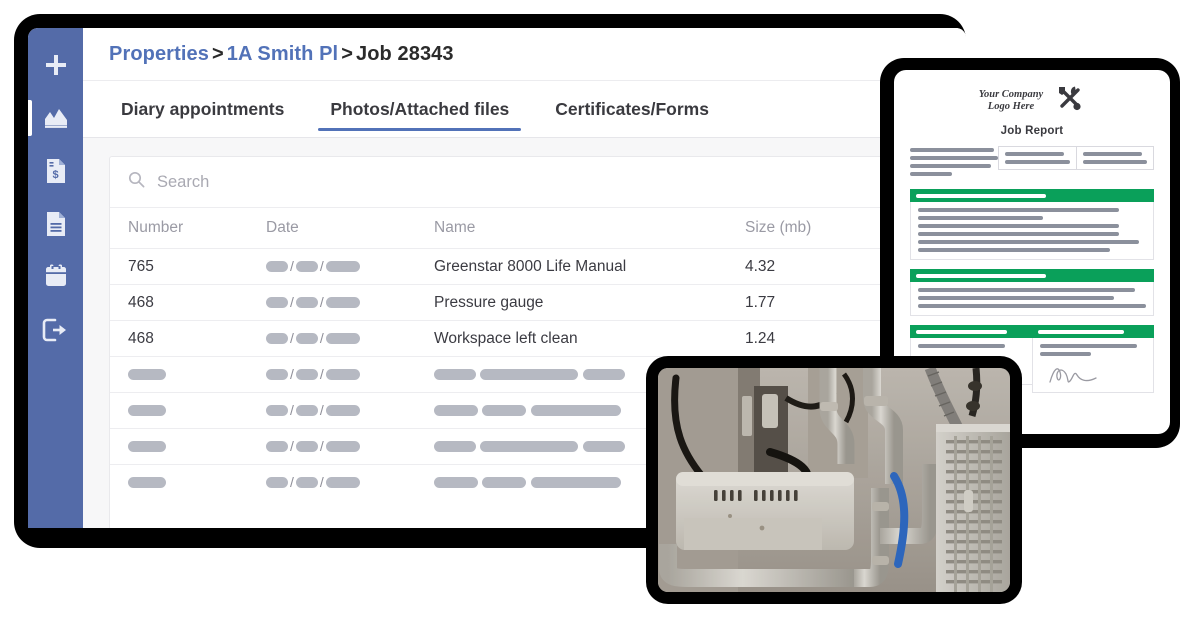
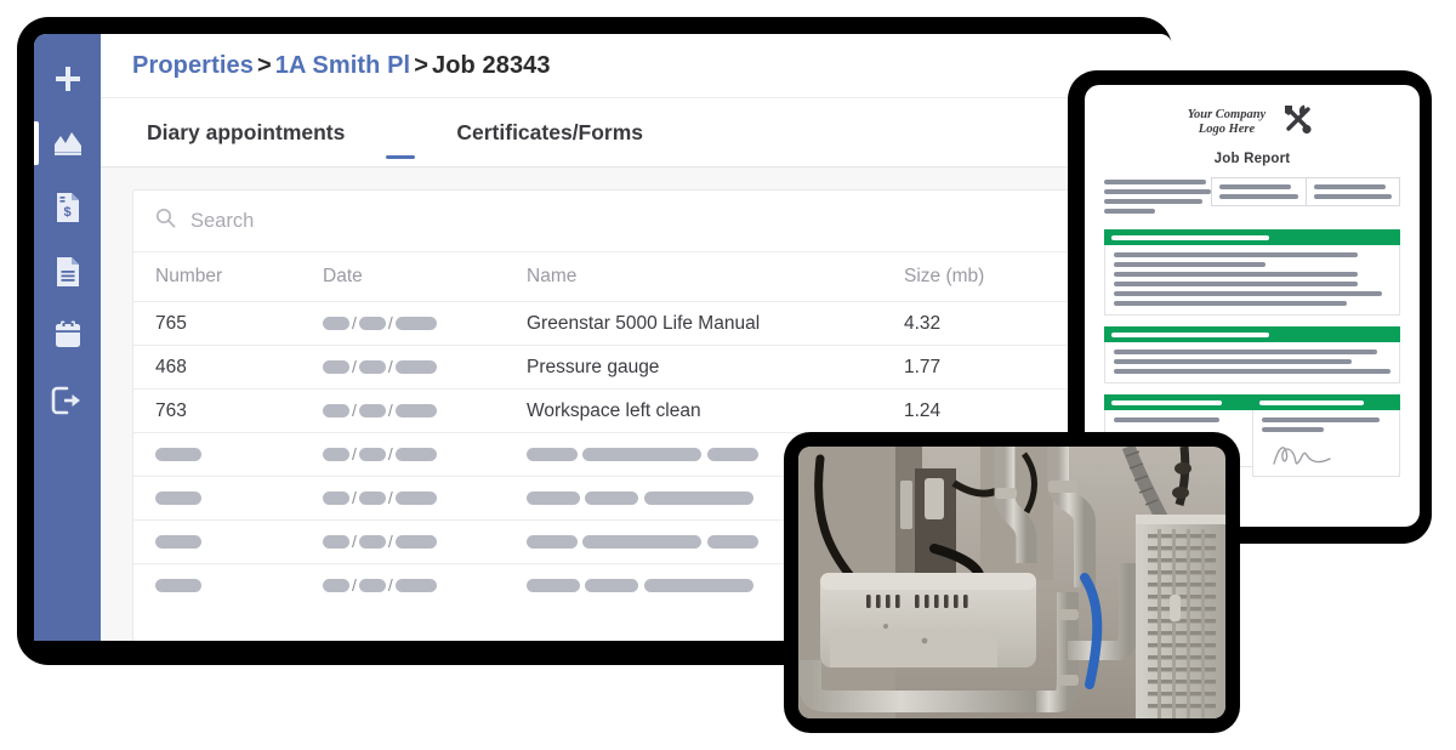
  $
  Properties > 1A Smith Pl > Job 28343
  Diary appointments
- Photos/Attached files
  Certificates/Forms
  Search
  Number	Date	Name	Size (mb)
- 765	/ /	Greenstar 8000 Life Manual	4.32
+ 765	/ /	Greenstar 5000 Life Manual	4.32
  468	/ /	Pressure gauge	1.77
- 468	/ /	Workspace left clean	1.24
+ 763	/ /	Workspace left clean	1.24
  	/ /
  	/ /
  	/ /
  	/ /
  Your Company
  Logo Here
  Job Report
